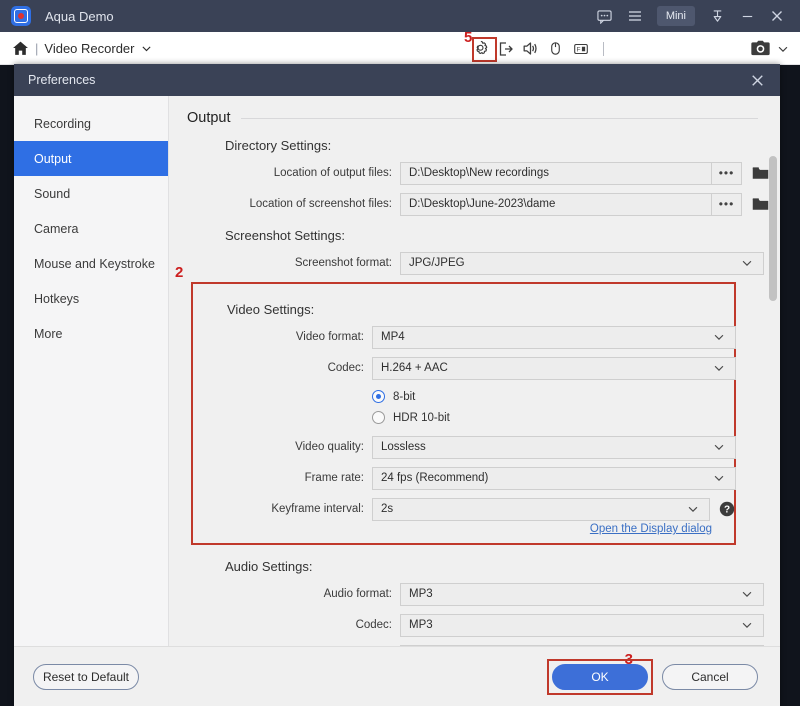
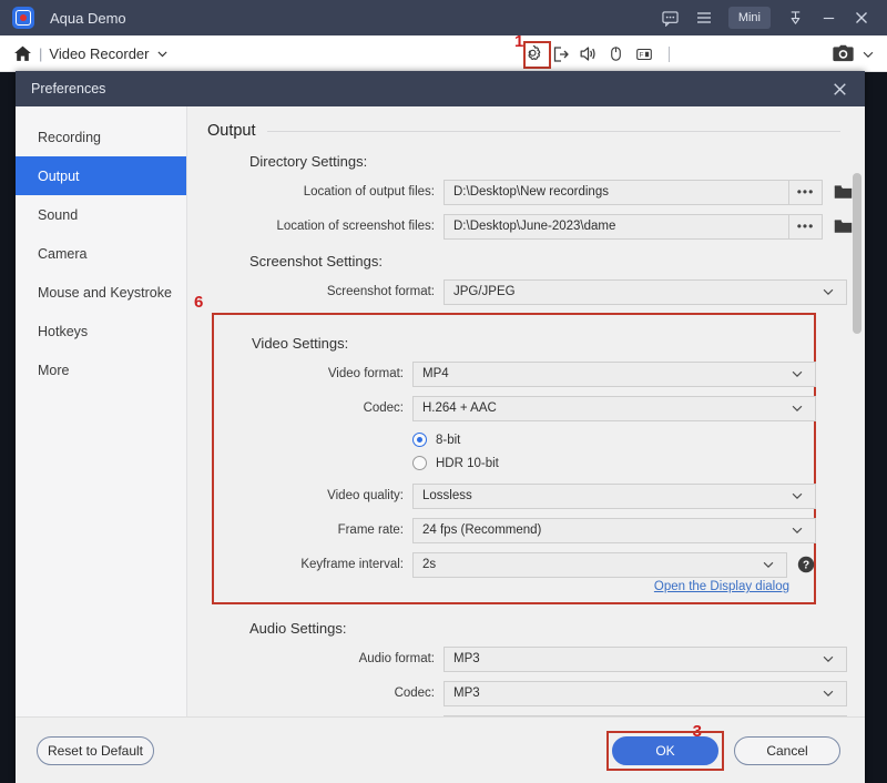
  Aqua Demo
  Mini
  |
  Video Recorder
- 5
+ 1
  Preferences
  Recording
  Output
  Sound
  Camera
  Mouse and Keystroke
  Hotkeys
  More
  Output
  Directory Settings:
  Location of output files:
  D:\Desktop\New recordings
  •••
  Location of screenshot files:
  D:\Desktop\June-2023\dame
  •••
  Screenshot Settings:
  Screenshot format:
  JPG/JPEG
- 2
+ 6
  Video Settings:
  Video format:
  MP4
  Codec:
  H.264 + AAC
  8-bit
  HDR 10-bit
  Video quality:
  Lossless
  Frame rate:
  24 fps (Recommend)
  Keyframe interval:
  2s
  ?
  Open the Display dialog
  Audio Settings:
  Audio format:
  MP3
  Codec:
  MP3
  Reset to Default
  3
  OK
  Cancel
